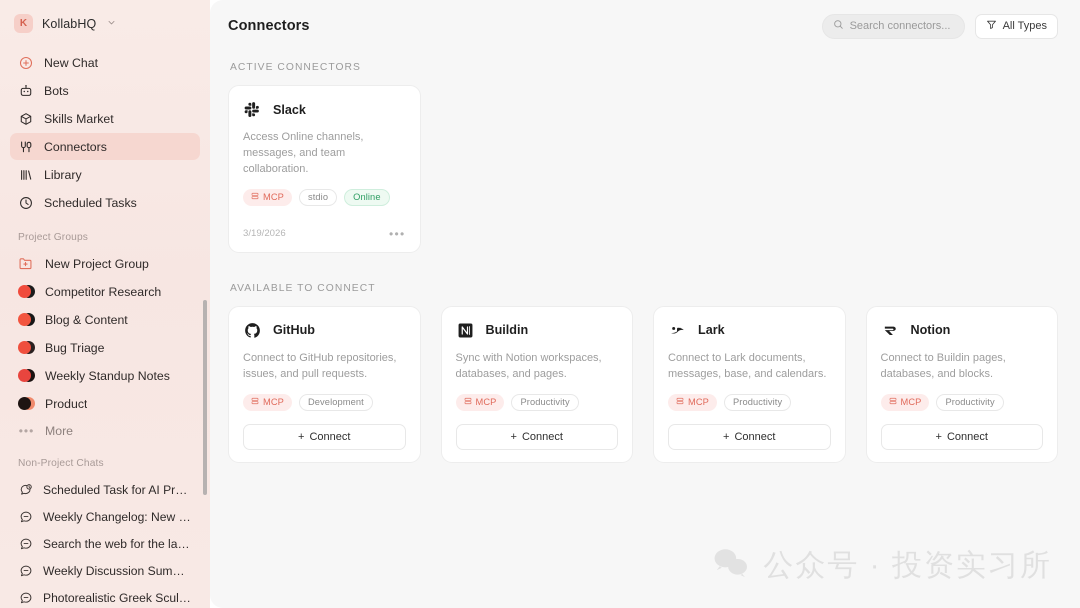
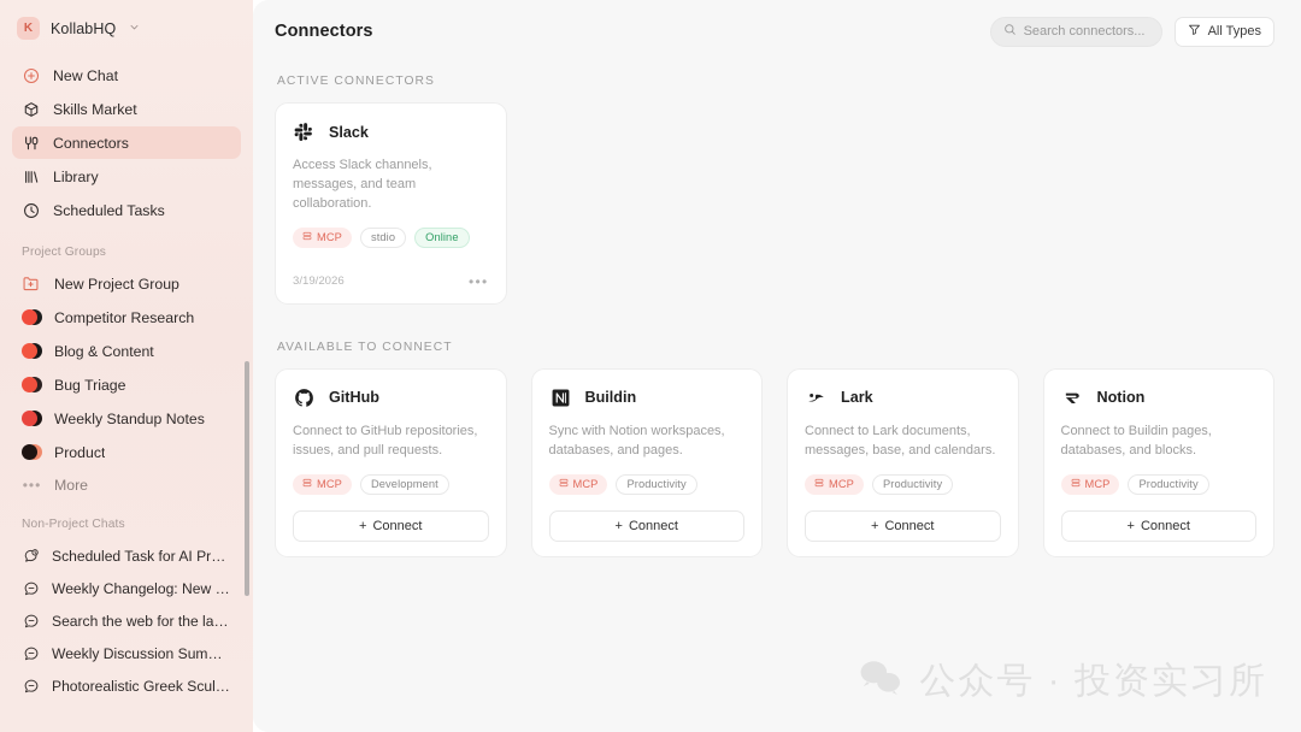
  K
  KollabHQ
  New Chat
- Bots
  Skills Market
  Connectors
  Library
  Scheduled Tasks
  Project Groups
  New Project Group
  Competitor Research
  Blog & Content
  Bug Triage
  Weekly Standup Notes
  Product
  •••
  More
  Non-Project Chats
  Scheduled Task for AI Progr
  Weekly Changelog: New Fe
  Search the web for the lates
  Weekly Discussion Summar
  Photorealistic Greek Sculpt
  Connectors
  Search connectors...
  All Types
  ACTIVE CONNECTORS
  Slack
- Access Online channels, messages, and team collaboration.
+ Access Slack channels, messages, and team collaboration.
  MCP
  stdio
  Online
  3/19/2026
  •••
  AVAILABLE TO CONNECT
  GitHub
  Connect to GitHub repositories, issues, and pull requests.
  MCP
  Development
  +
  Connect
  Buildin
  Sync with Notion workspaces, databases, and pages.
  MCP
  Productivity
  +
  Connect
  Lark
  Connect to Lark documents, messages, base, and calendars.
  MCP
  Productivity
  +
  Connect
  Notion
  Connect to Buildin pages, databases, and blocks.
  MCP
  Productivity
  +
  Connect
